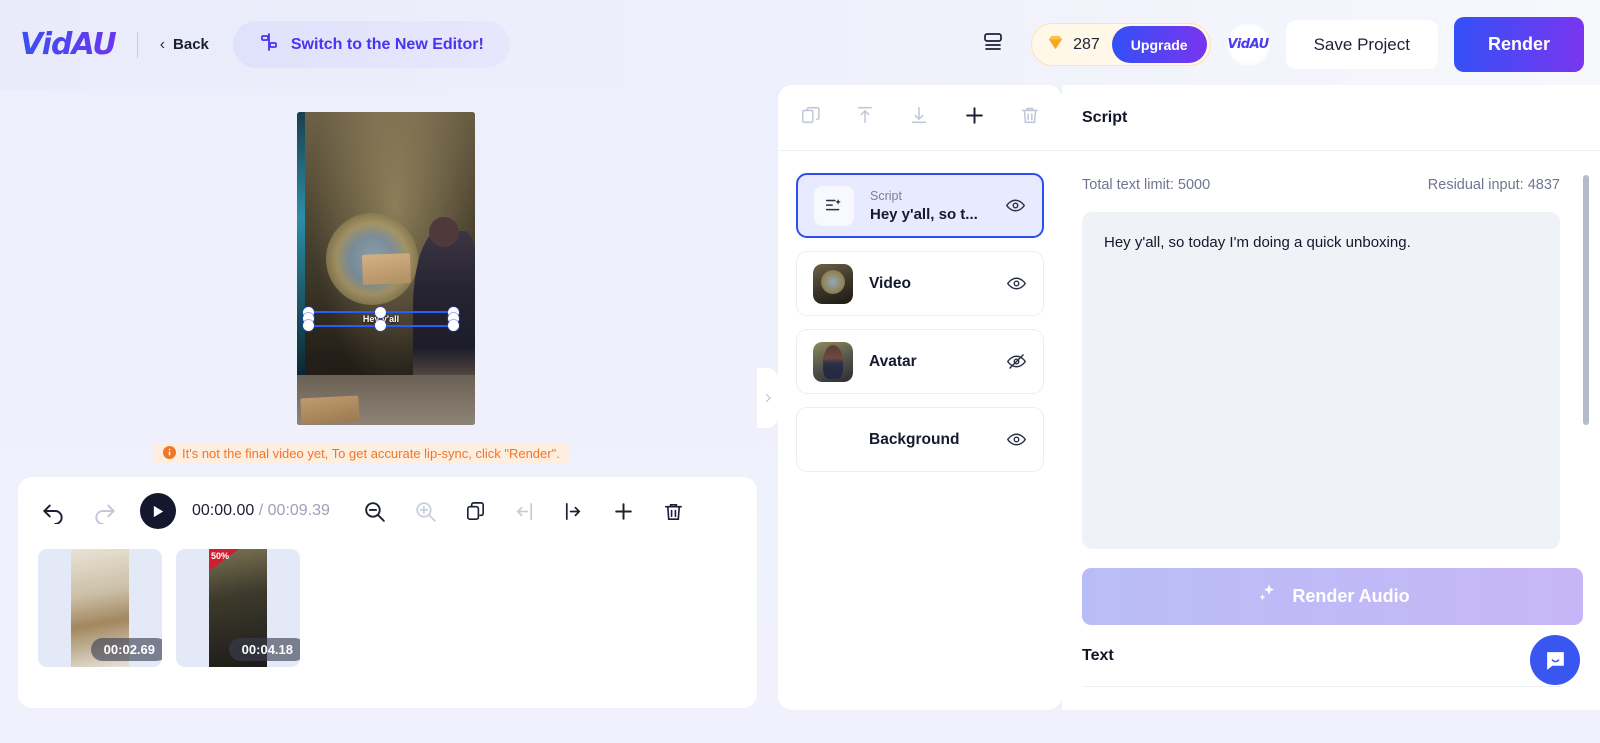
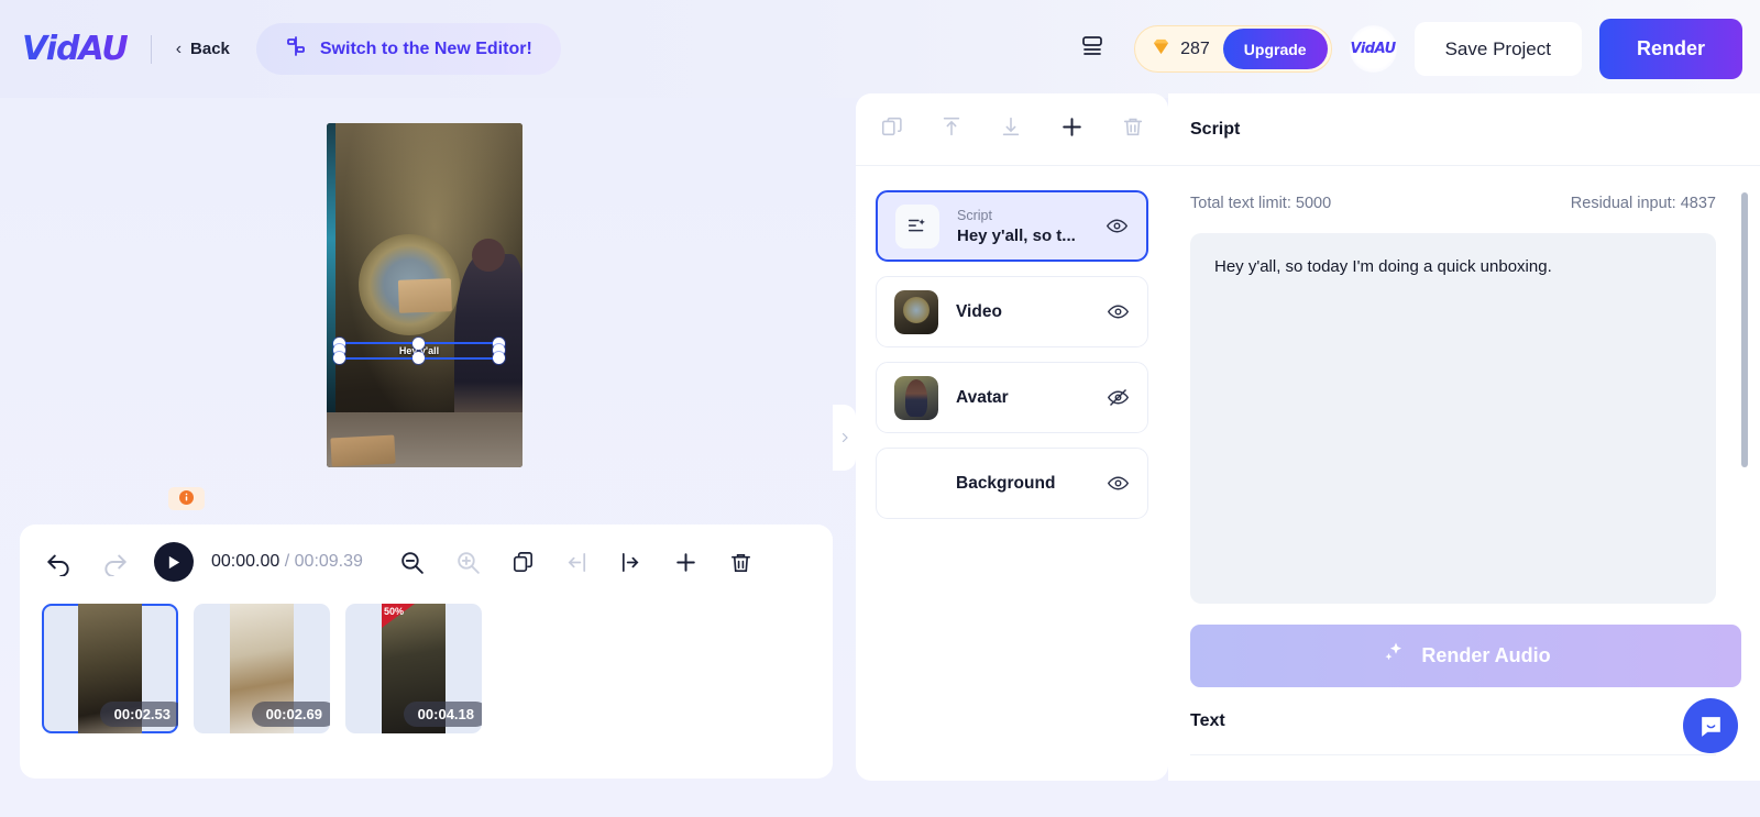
  VidAU
  ‹
  Back
  Switch to the New Editor!
  287
  Upgrade
  VidAU
  Save Project
  Render
  Hey y'all
- It's not the final video yet, To get accurate lip-sync, click "Render".
  00:00.00 / 00:09.39
+ 00:02.53
  00:02.69
  50%
  00:04.18
  Script
  Hey y'all, so t...
  Video
  Avatar
  Background
  Script
  Total text limit: 5000
  Residual input: 4837
  Hey y'all, so today I'm doing a quick unboxing.
  Render Audio
  Text
